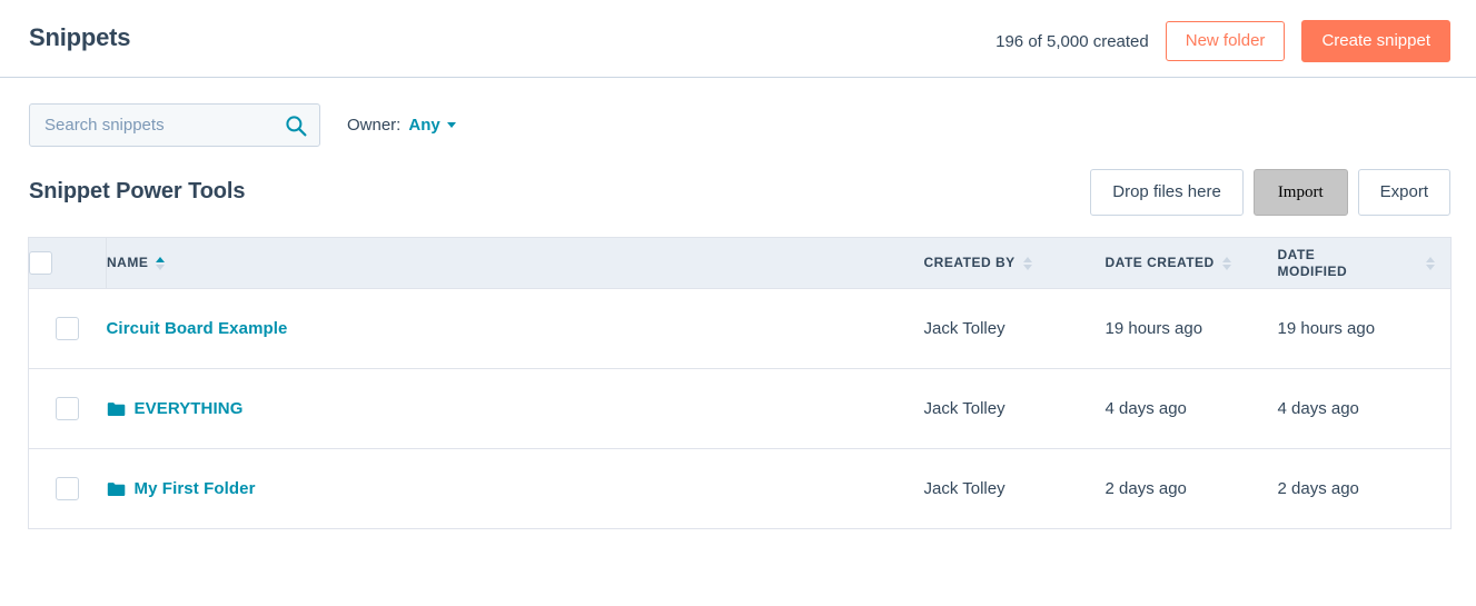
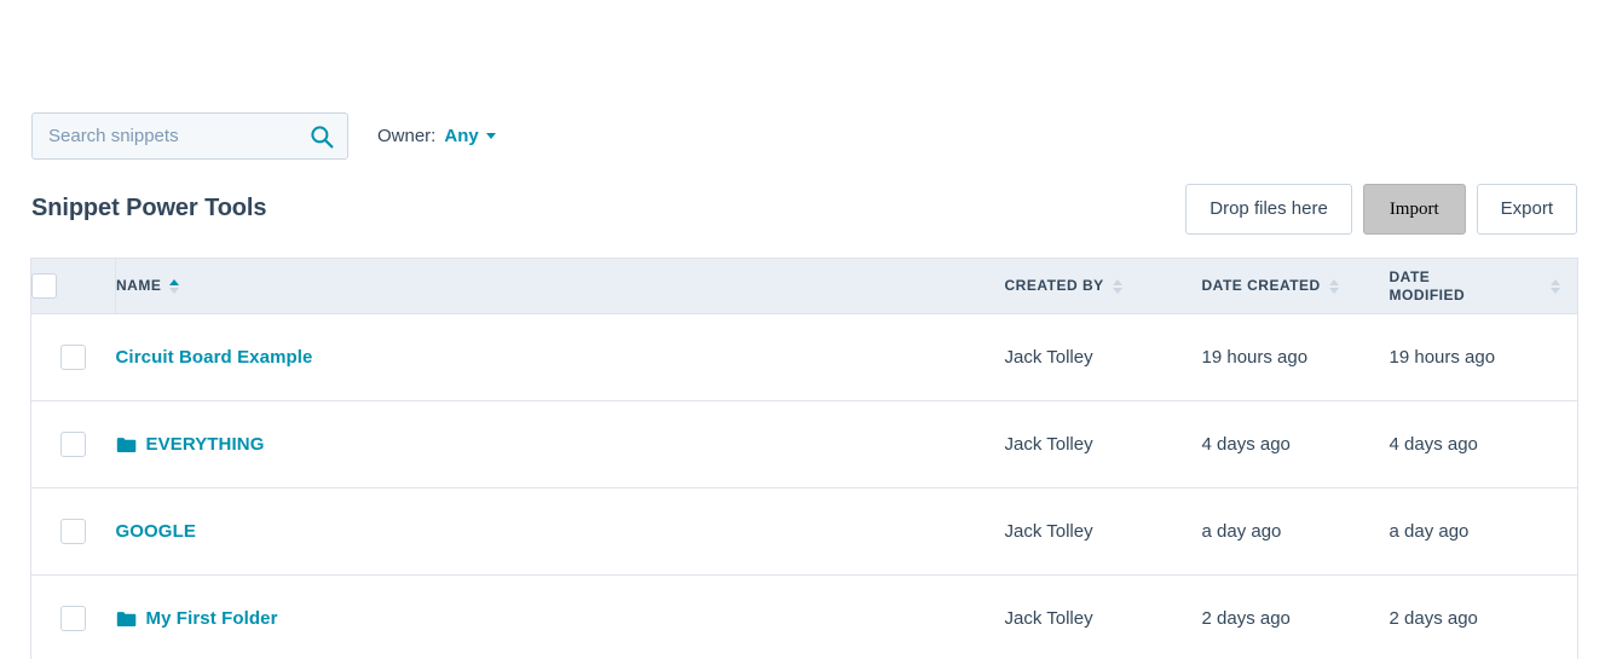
- Snippets
- 196 of 5,000 created
- New folder
- Create snippet
  Search snippets
  Owner:
  Any
  Snippet Power Tools
  Drop files here
  Import
  Export
  	NAME	CREATED BY	DATE CREATED	DATE MODIFIED
  	Circuit Board Example	Jack Tolley	19 hours ago	19 hours ago
  	EVERYTHING	Jack Tolley	4 days ago	4 days ago
+ 	GOOGLE	Jack Tolley	a day ago	a day ago
  	My First Folder	Jack Tolley	2 days ago	2 days ago
